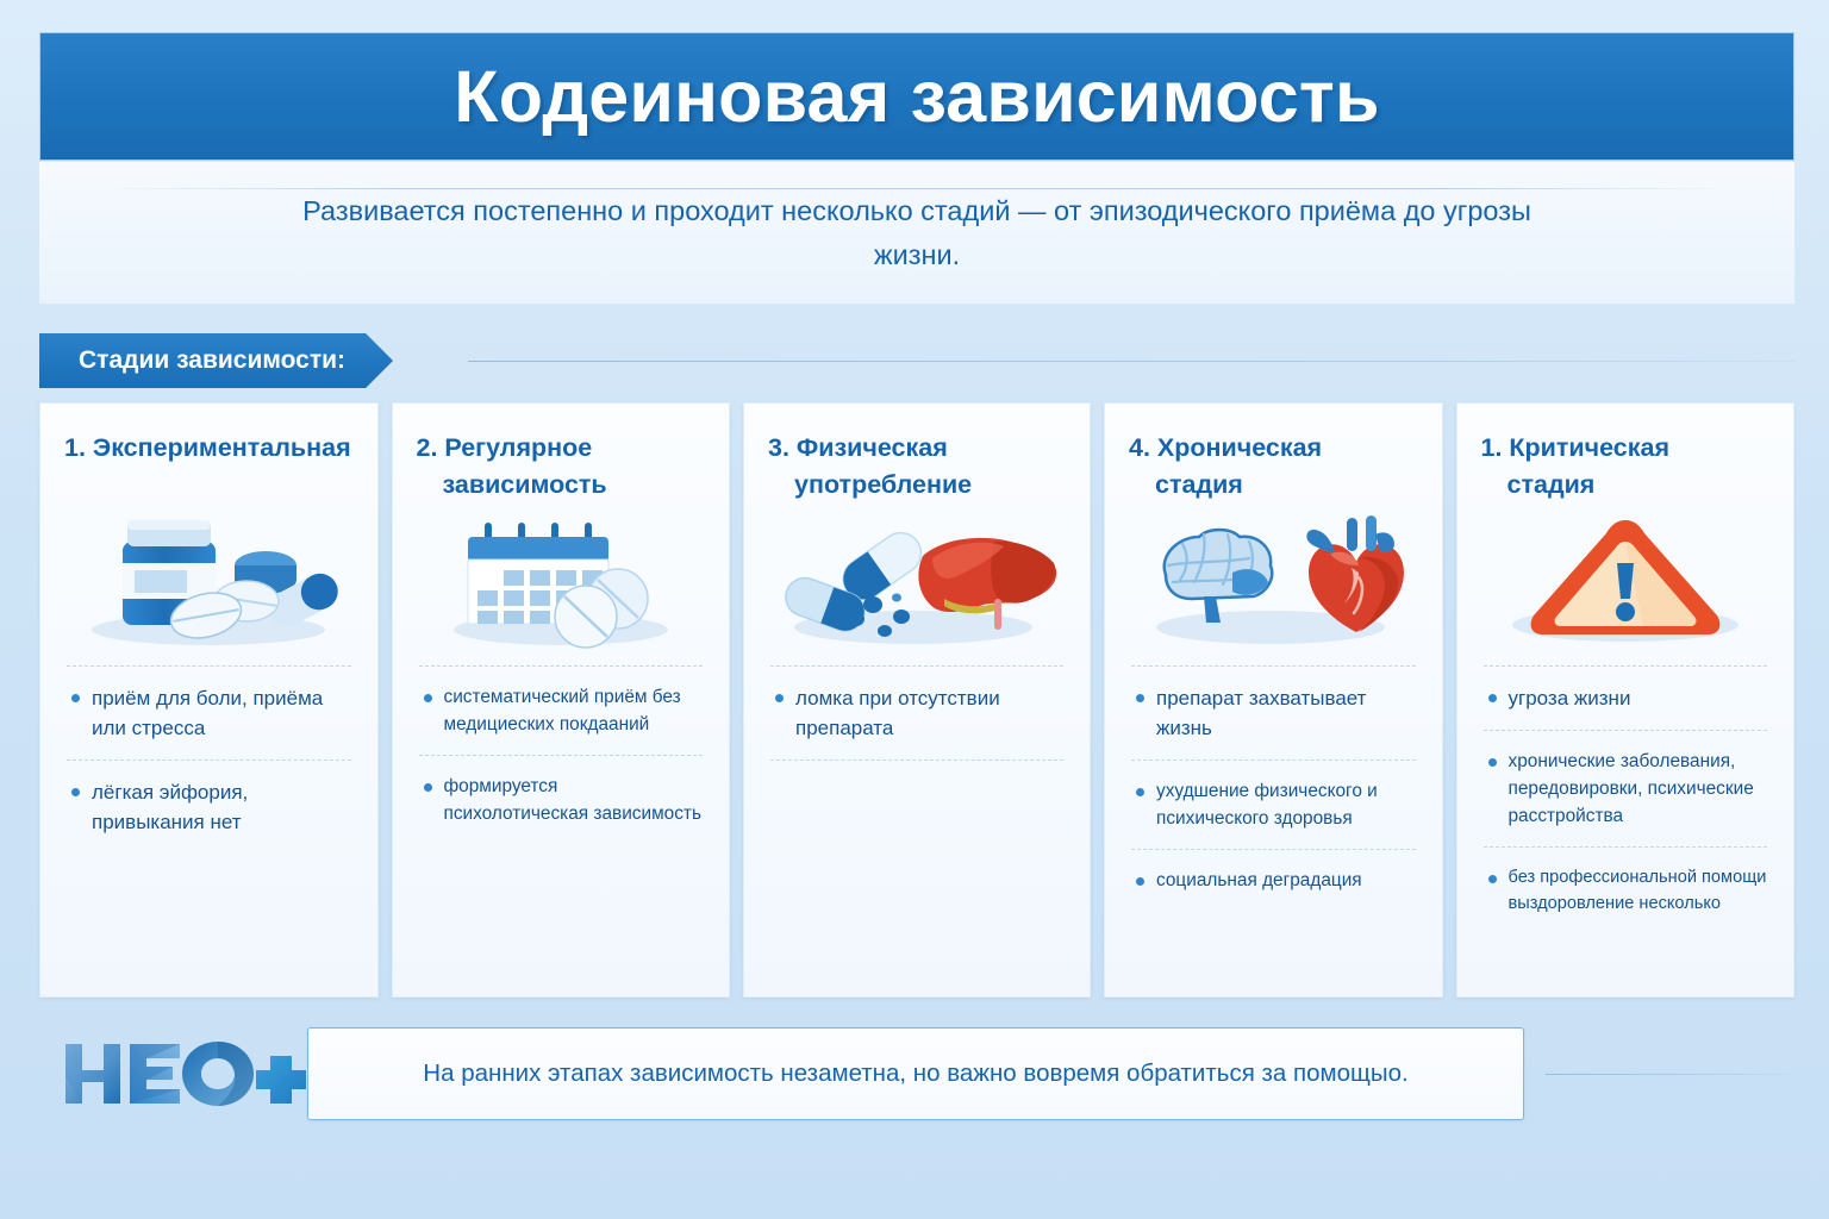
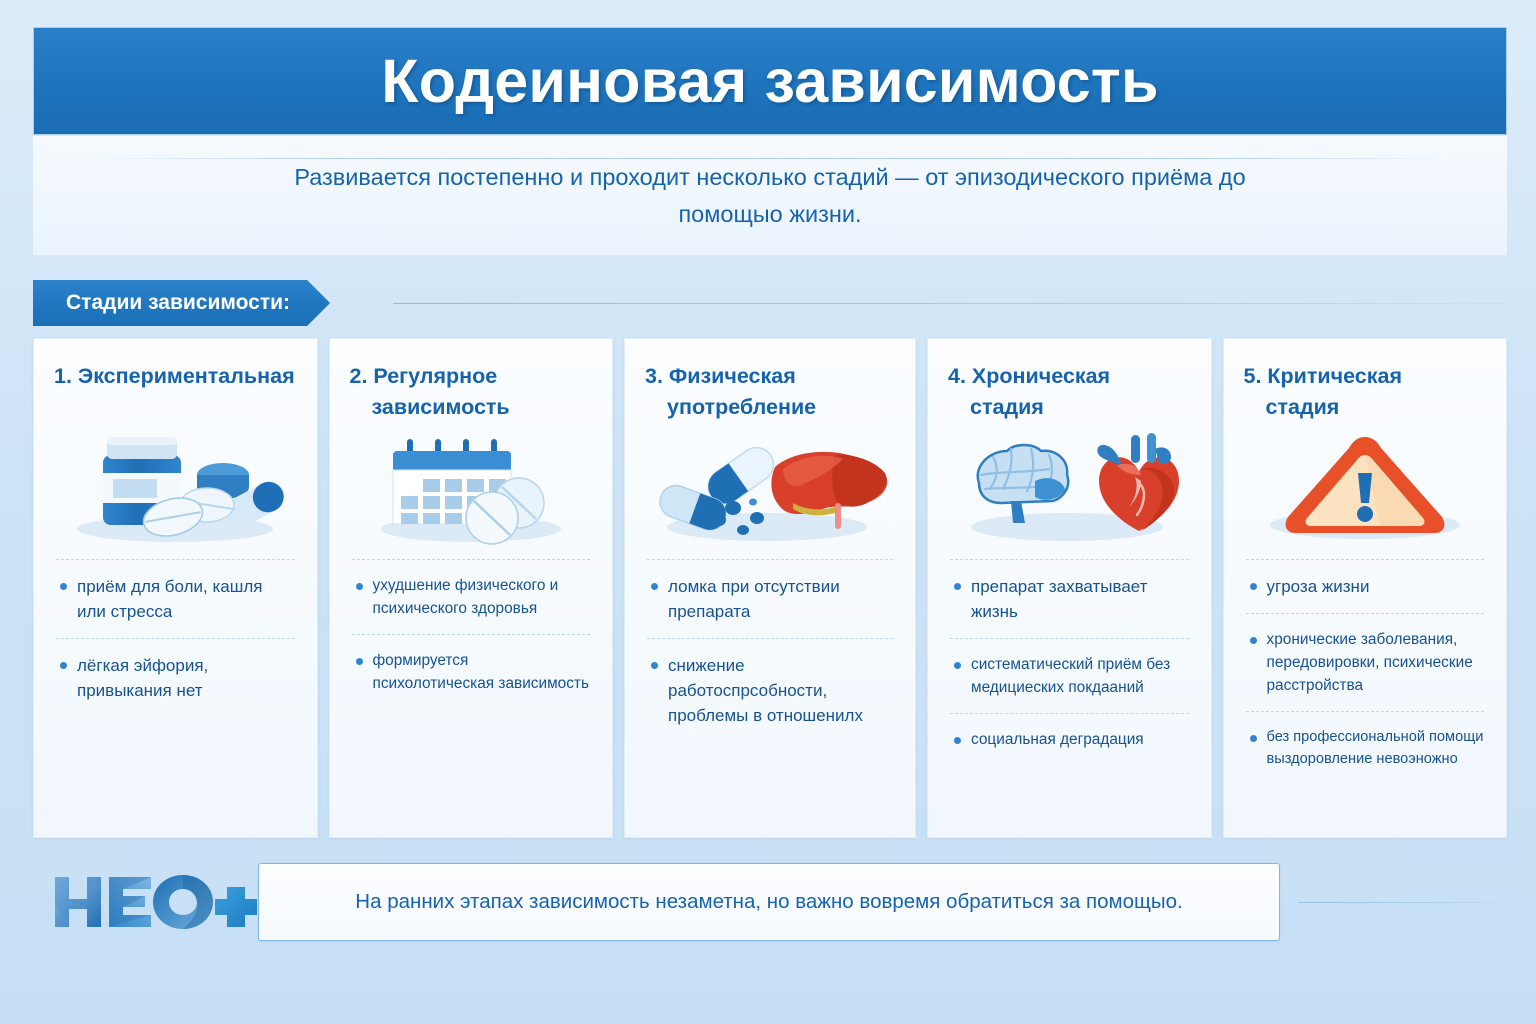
  Кодеиновая зависимость
- Развивается постепенно и проходит несколько стадий — от эпизодического приёма до угрозы жизни.
+ Развивается постепенно и проходит несколько стадий — от эпизодического приёма до помощыо жизни.
  Стадии зависимости:
  1. Экспериментальная
- приём для боли, приёма или стресса
+ приём для боли, кашля или стресса
  лёгкая эйфория, привыкания нет
  2. Регулярное
  зависимость
- систематический приём без медициеских покдааний
+ ухудшение физического и психического здоровья
  формируется психолотическая зависимость
  3. Физическая
  употребление
  ломка при отсутствии препарата
+ снижение работоспрсобности, проблемы в отношенилх
  4. Хроническая
  стадия
  препарат захватывает жизнь
- ухудшение физического и психического здоровья
+ систематический приём без медициеских покдааний
  социальная деградация
- 1. Критическая
+ 5. Критическая
  стадия
  угроза жизни
  хронические заболевания, передовировки, психические расстройства
- без профессиональной помощи выздоровление несколько
+ без профессиональной помощи выздоровление невоэножно
  На ранних этапах зависимость незаметна, но важно вовремя обратиться за помощыо.
